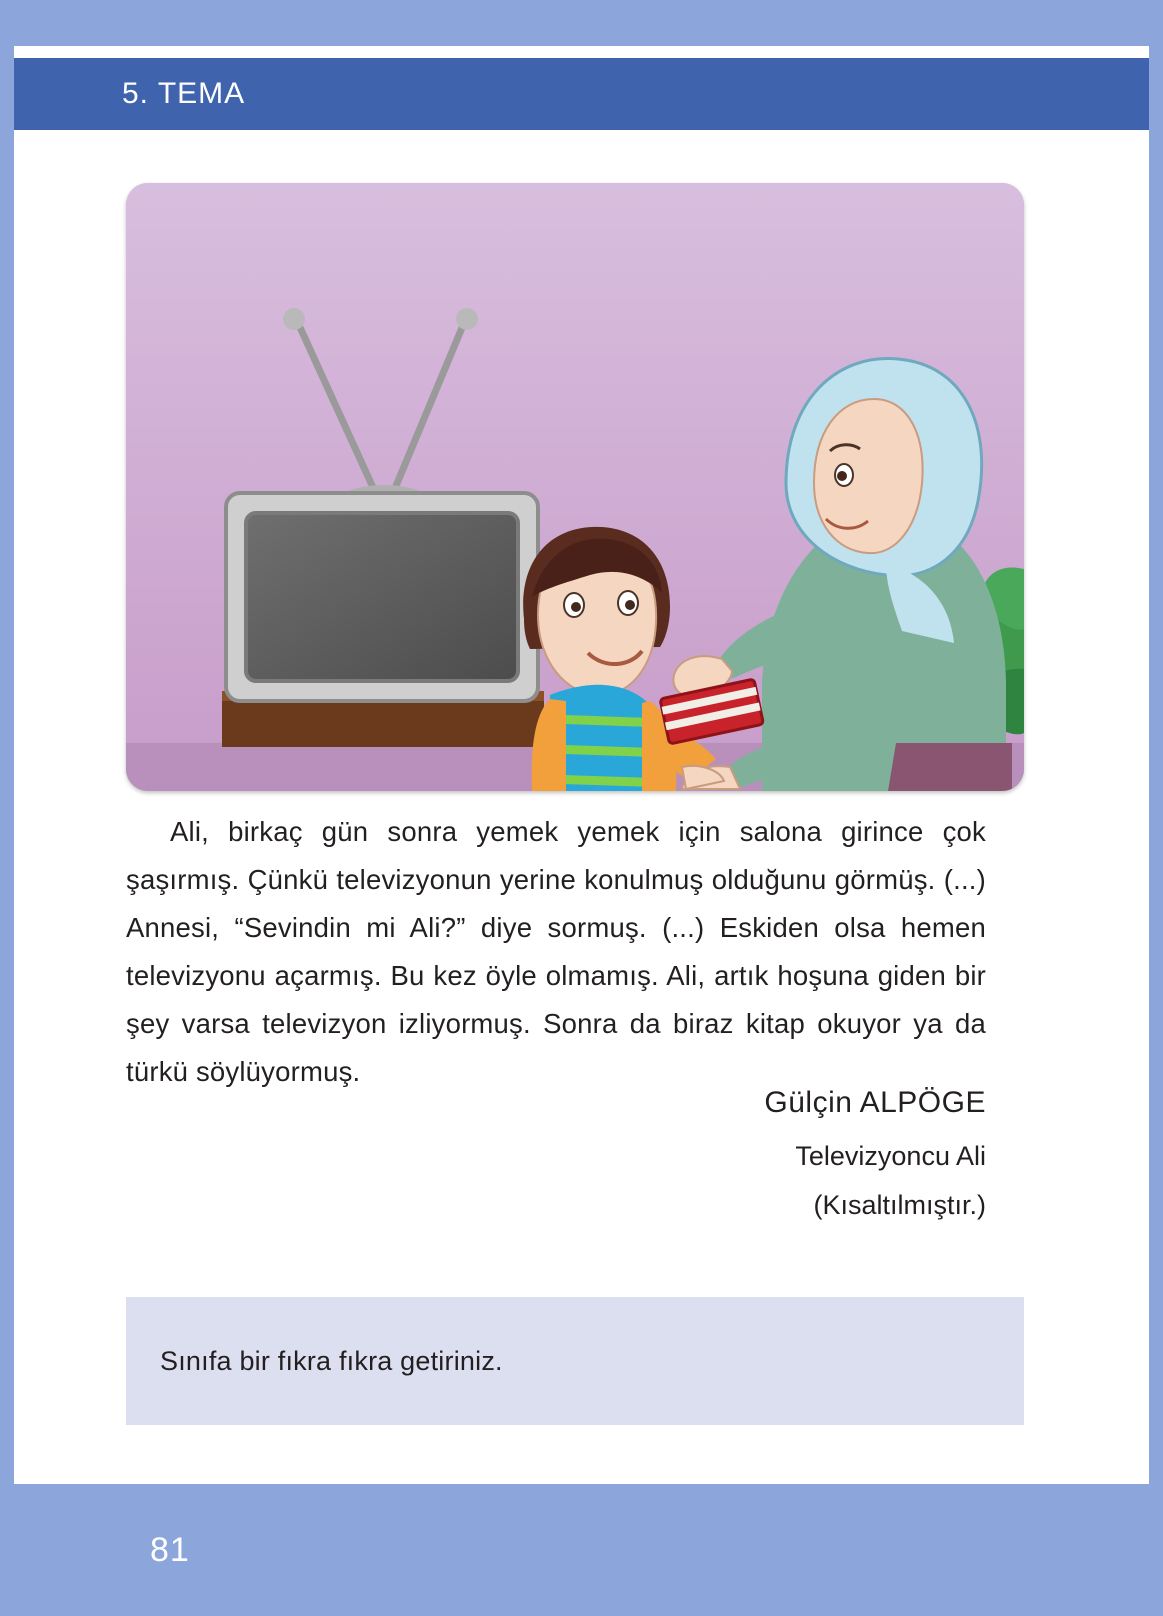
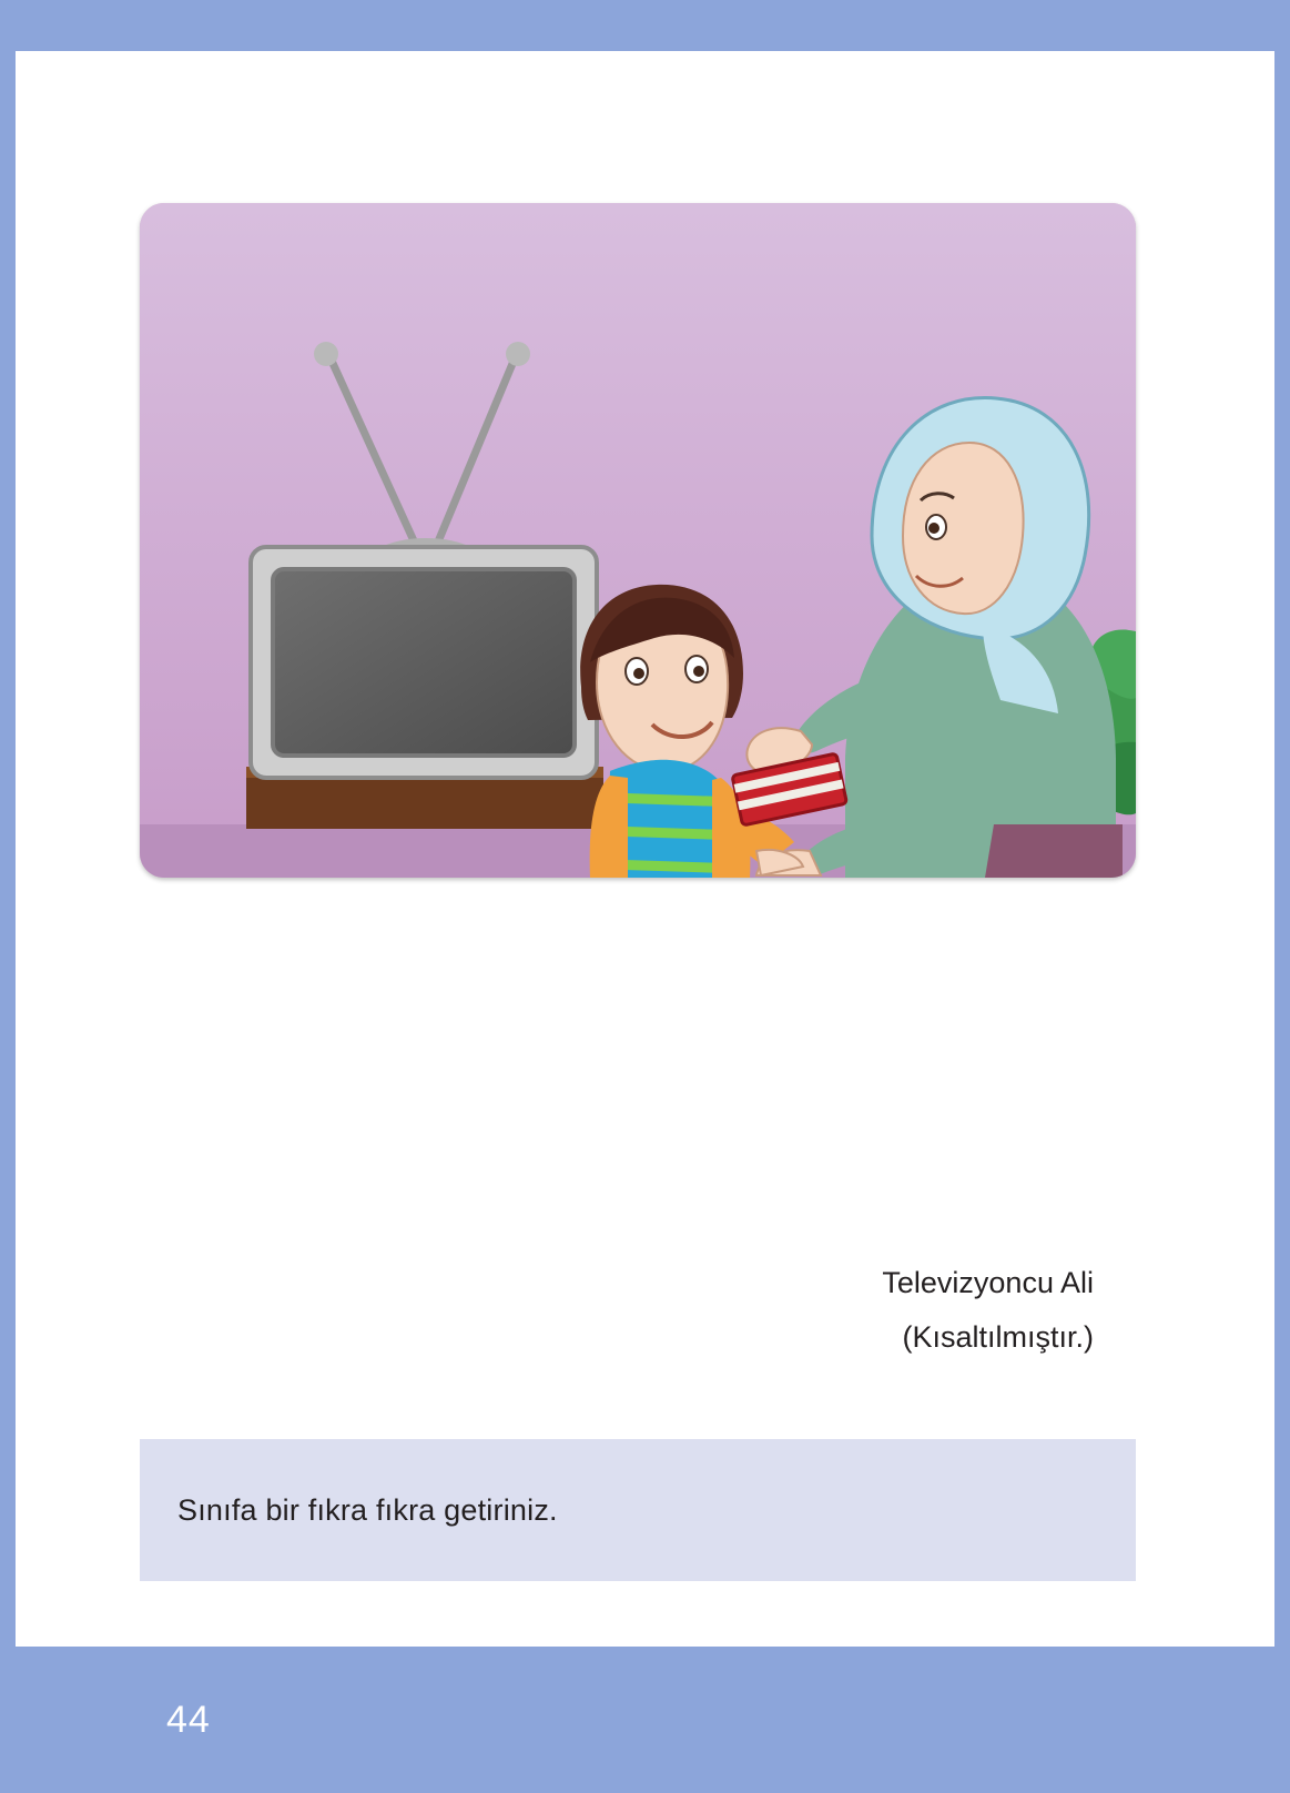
- 5. TEMA
- Ali, birkaç gün sonra yemek yemek için salona girince çok şaşırmış. Çünkü televizyonun yerine konulmuş olduğunu görmüş. (...) Annesi, “Sevindin mi Ali?” diye sormuş. (...) Eskiden olsa hemen televizyonu açarmış. Bu kez öyle olmamış. Ali, artık hoşuna giden bir şey varsa televizyon izliyormuş. Sonra da biraz kitap okuyor ya da türkü söylüyormuş.
- Gülçin ALPÖGE
  Televizyoncu Ali
  (Kısaltılmıştır.)
  Sınıfa bir fıkra fıkra getiriniz.
- 81
+ 44
